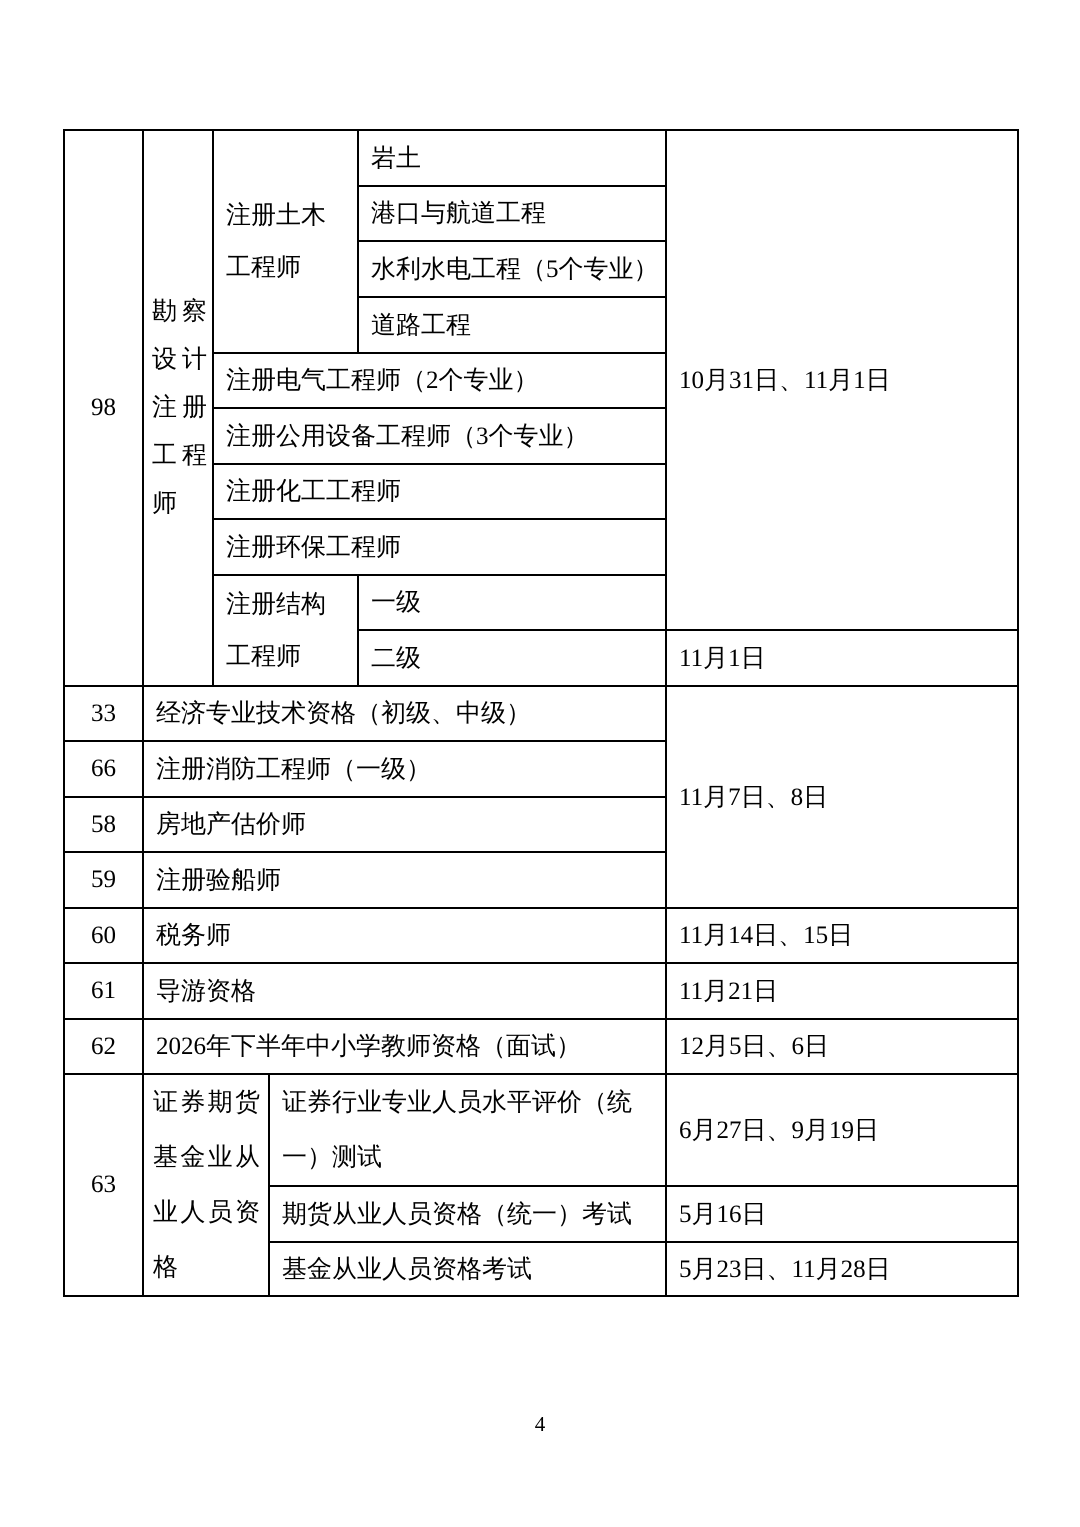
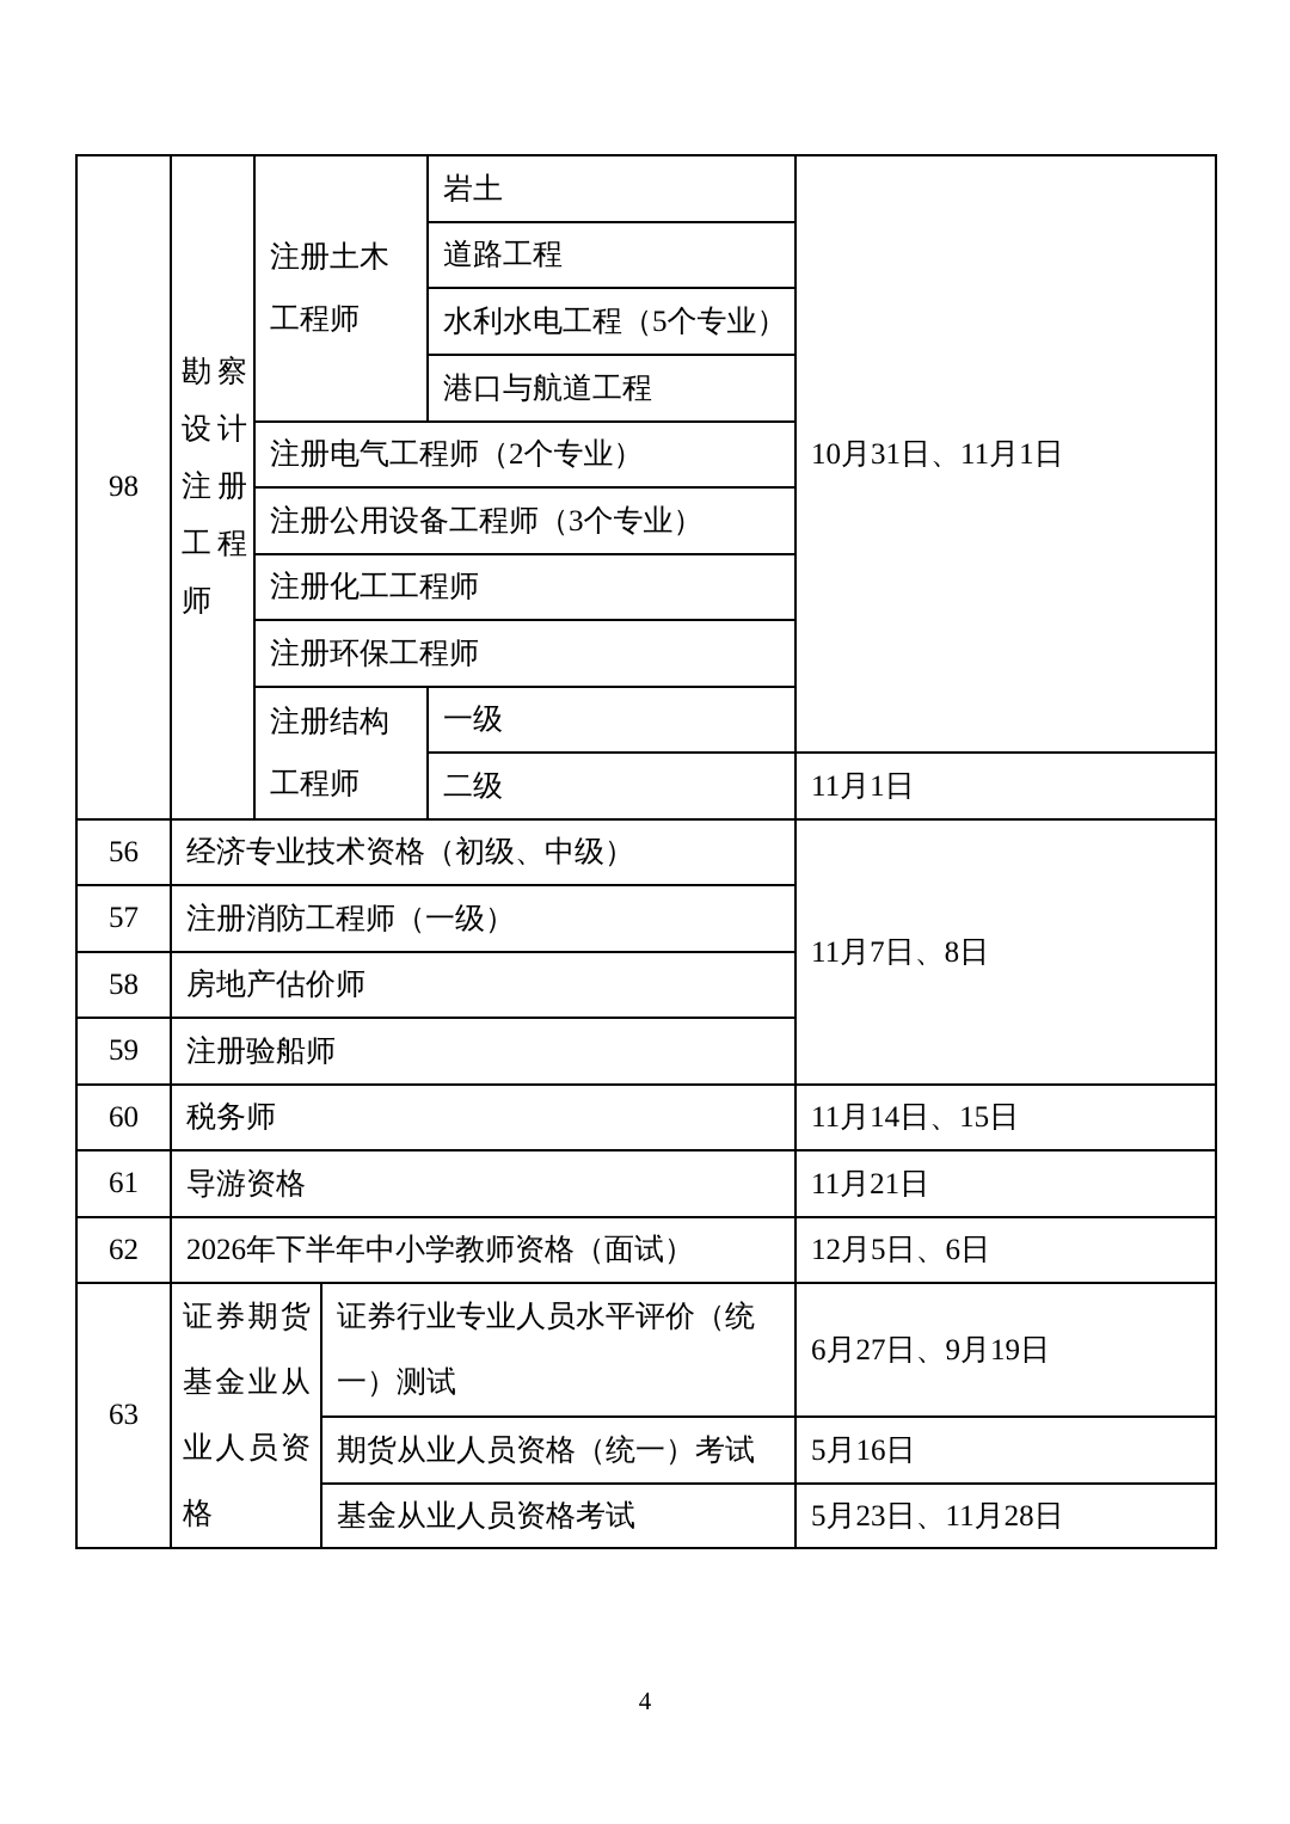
  98	勘察 设计 注册 工程 师	注册土木 工程师	岩土	10月31日、11月1日
- 港口与航道工程
+ 道路工程
  水利水电工程（5个专业）
- 道路工程
+ 港口与航道工程
  注册电气工程师（2个专业）
  注册公用设备工程师（3个专业）
  注册化工工程师
  注册环保工程师
  注册结构 工程师	一级
  二级	11月1日
- 33	经济专业技术资格（初级、中级）	11月7日、8日
+ 56	经济专业技术资格（初级、中级）	11月7日、8日
- 66	注册消防工程师（一级）
+ 57	注册消防工程师（一级）
  58	房地产估价师
  59	注册验船师
  60	税务师	11月14日、15日
  61	导游资格	11月21日
  62	2026年下半年中小学教师资格（面试）	12月5日、6日
  63	证券期货 基金业从 业人员资 格	证券行业专业人员水平评价（统 一）测试	6月27日、9月19日
  期货从业人员资格（统一）考试	5月16日
  基金从业人员资格考试	5月23日、11月28日
  4
